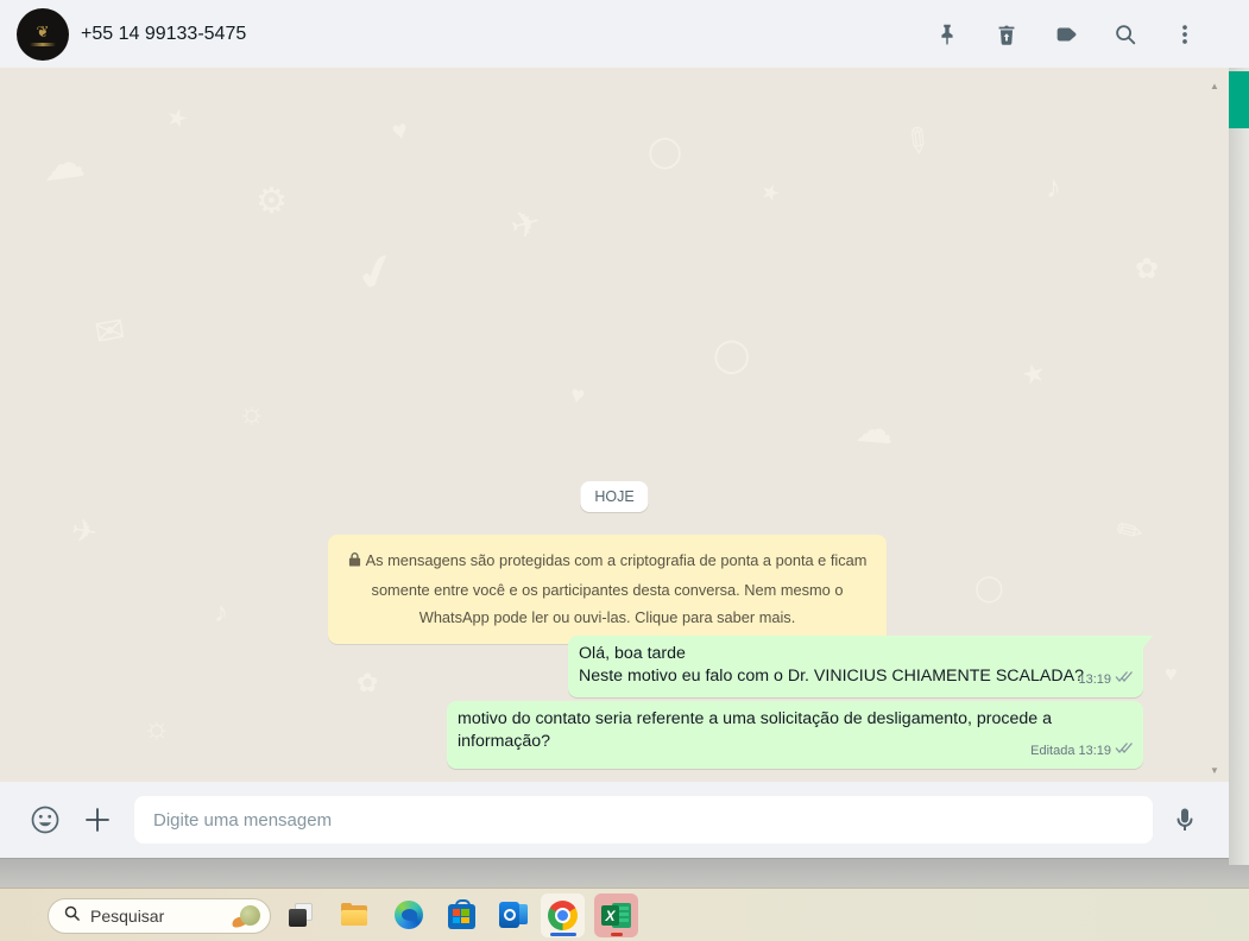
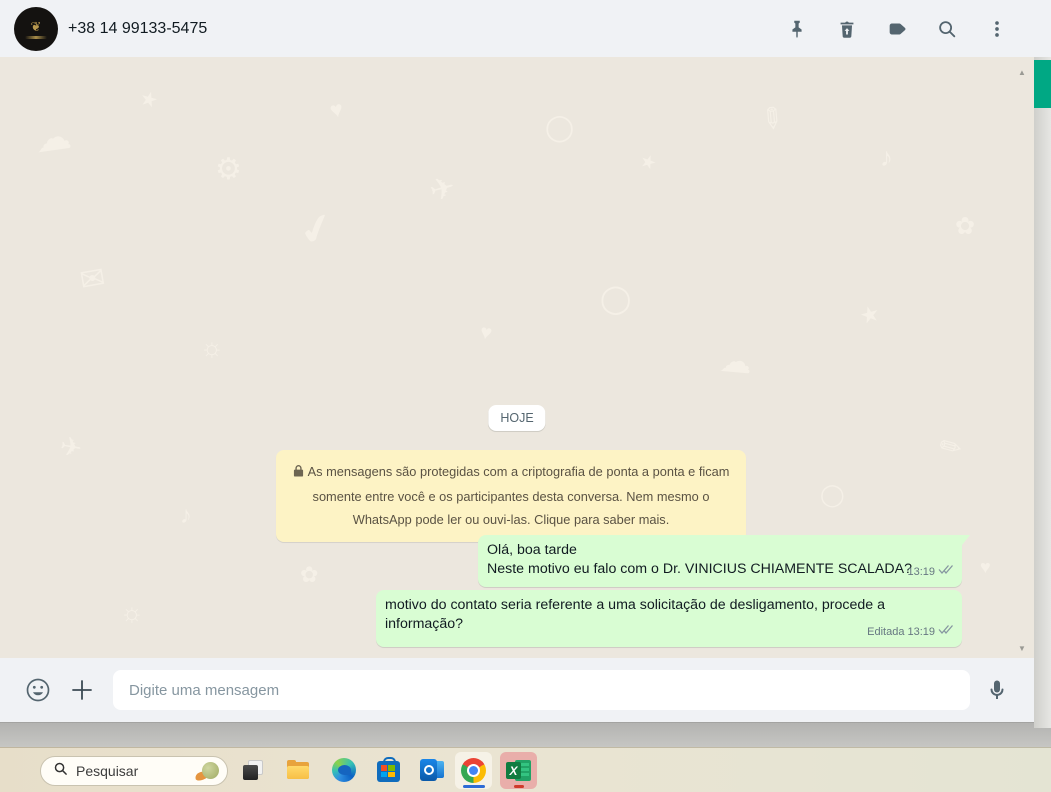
  ❦
- +55 14 99133-5475
+ +38 14 99133-5475
  ▲
  ▼
  HOJE
  As mensagens são protegidas com a criptografia de ponta a ponta e ficam somente entre você e os participantes desta conversa. Nem mesmo o WhatsApp pode ler ou ouvi-las. Clique para saber mais.
  Olá, boa tarde
  Neste motivo eu falo com o Dr. VINICIUS CHIAMENTE SCALADA?
  13:19
  motivo do contato seria referente a uma solicitação de desligamento, procede a informação?
  Editada
  13:19
  Digite uma mensagem
  Pesquisar
  X
